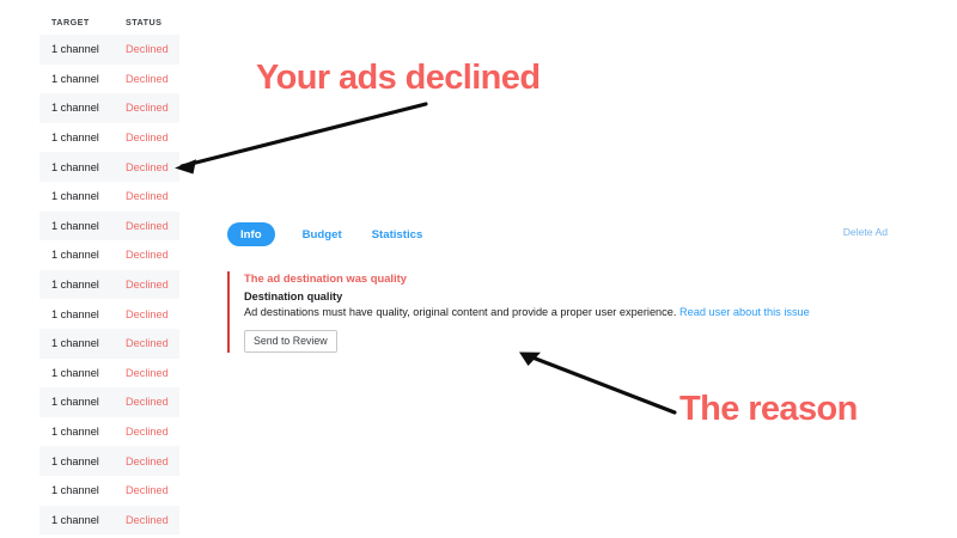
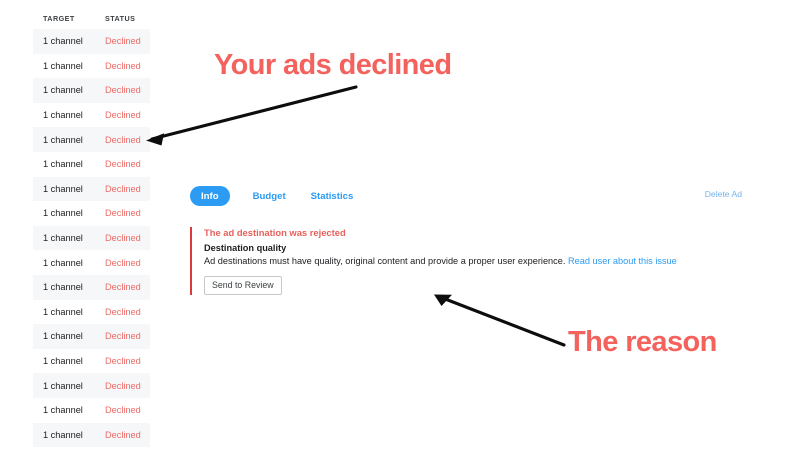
  TARGET
  STATUS
  1 channel
  Declined
  1 channel
  Declined
  1 channel
  Declined
  1 channel
  Declined
  1 channel
  Declined
  1 channel
  Declined
  1 channel
  Declined
  1 channel
  Declined
  1 channel
  Declined
  1 channel
  Declined
  1 channel
  Declined
  1 channel
  Declined
  1 channel
  Declined
  1 channel
  Declined
  1 channel
  Declined
  1 channel
  Declined
  1 channel
  Declined
  Info
  Budget
  Statistics
  Delete Ad
- The ad destination was quality
+ The ad destination was rejected
  Destination quality
  Ad destinations must have quality, original content and provide a proper user experience. Read user about this issue
  Send to Review
  Your ads declined
  The reason
